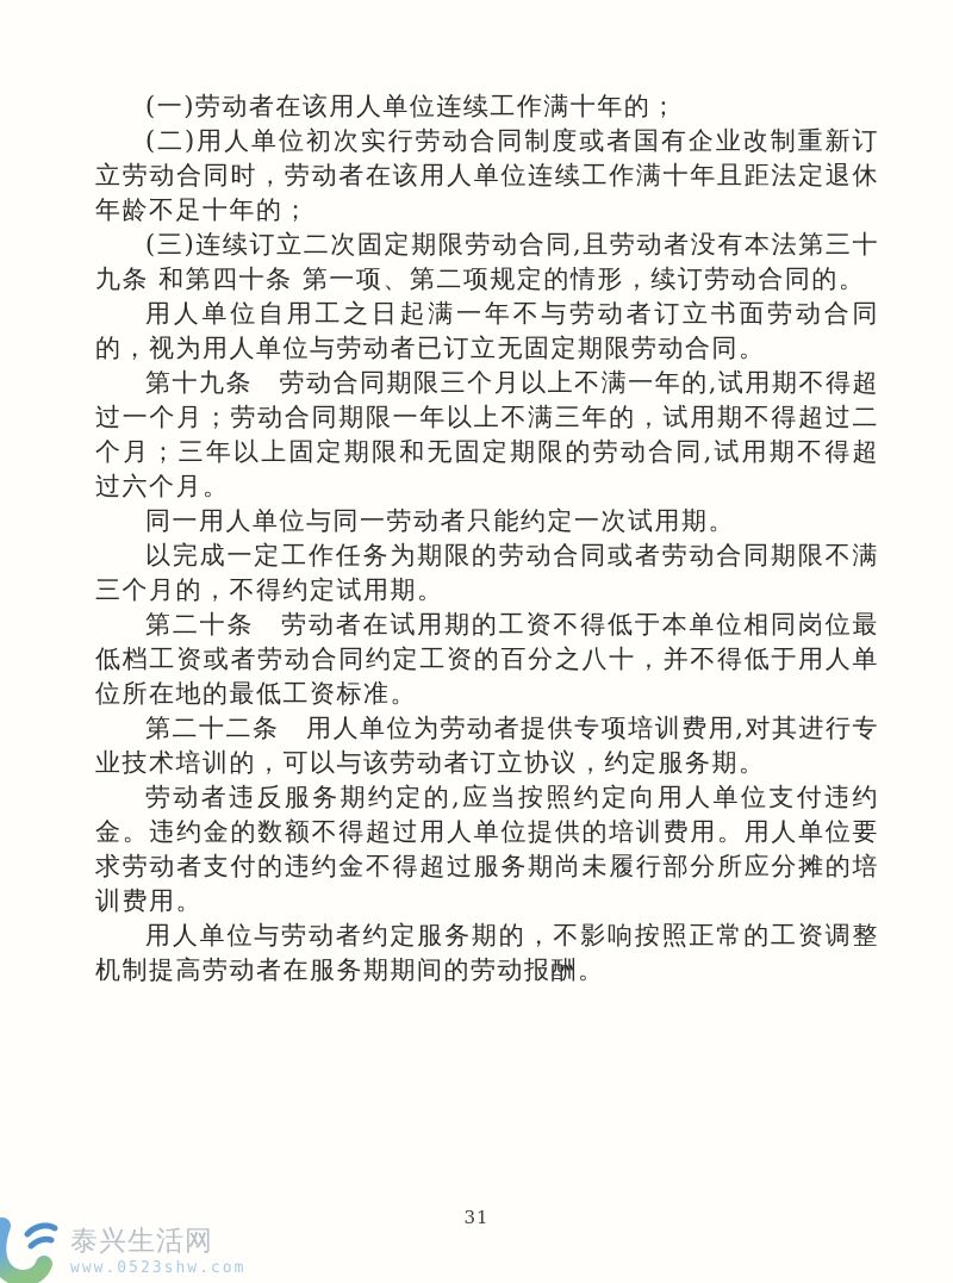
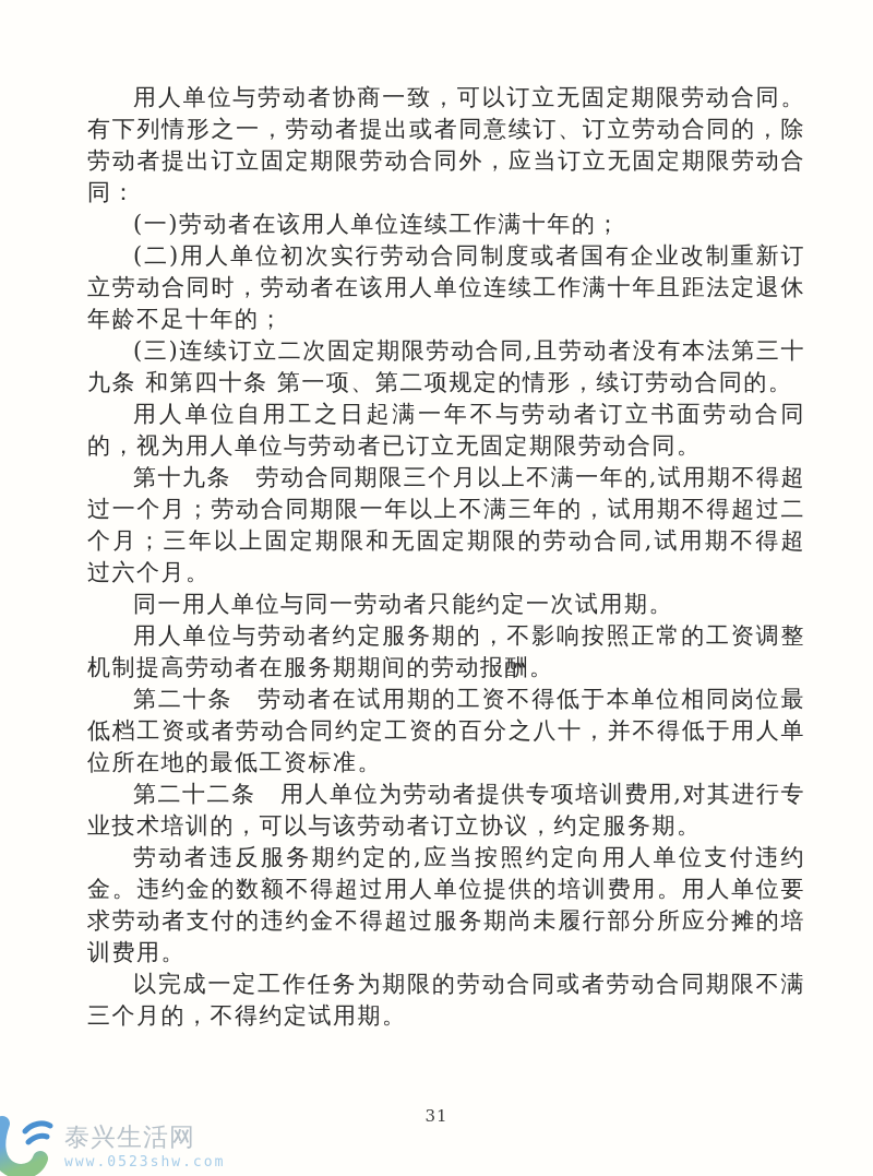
+ 用人单位与劳动者协商一致，可以订立无固定期限劳动合同。有下列情形之一，劳动者提出或者同意续订、订立劳动合同的，除劳动者提出订立固定期限劳动合同外，应当订立无固定期限劳动合同：
  (一)劳动者在该用人单位连续工作满十年的；
  (二)用人单位初次实行劳动合同制度或者国有企业改制重新订立劳动合同时，劳动者在该用人单位连续工作满十年且距法定退休年龄不足十年的；
  (三)连续订立二次固定期限劳动合同,且劳动者没有本法第三十九条 和第四十条 第一项、第二项规定的情形，续订劳动合同的。
  用人单位自用工之日起满一年不与劳动者订立书面劳动合同的，视为用人单位与劳动者已订立无固定期限劳动合同。
  第十九条 劳动合同期限三个月以上不满一年的,试用期不得超过一个月；劳动合同期限一年以上不满三年的，试用期不得超过二个月；三年以上固定期限和无固定期限的劳动合同,试用期不得超过六个月。
  同一用人单位与同一劳动者只能约定一次试用期。
- 以完成一定工作任务为期限的劳动合同或者劳动合同期限不满三个月的，不得约定试用期。
+ 用人单位与劳动者约定服务期的，不影响按照正常的工资调整机制提高劳动者在服务期期间的劳动报酬。
  第二十条 劳动者在试用期的工资不得低于本单位相同岗位最低档工资或者劳动合同约定工资的百分之八十，并不得低于用人单位所在地的最低工资标准。
  第二十二条 用人单位为劳动者提供专项培训费用,对其进行专业技术培训的，可以与该劳动者订立协议，约定服务期。
  劳动者违反服务期约定的,应当按照约定向用人单位支付违约金。违约金的数额不得超过用人单位提供的培训费用。用人单位要求劳动者支付的违约金不得超过服务期尚未履行部分所应分摊的培训费用。
- 用人单位与劳动者约定服务期的，不影响按照正常的工资调整机制提高劳动者在服务期期间的劳动报酬。
+ 以完成一定工作任务为期限的劳动合同或者劳动合同期限不满三个月的，不得约定试用期。
  31
  泰兴生活网
  www.0523shw.com
